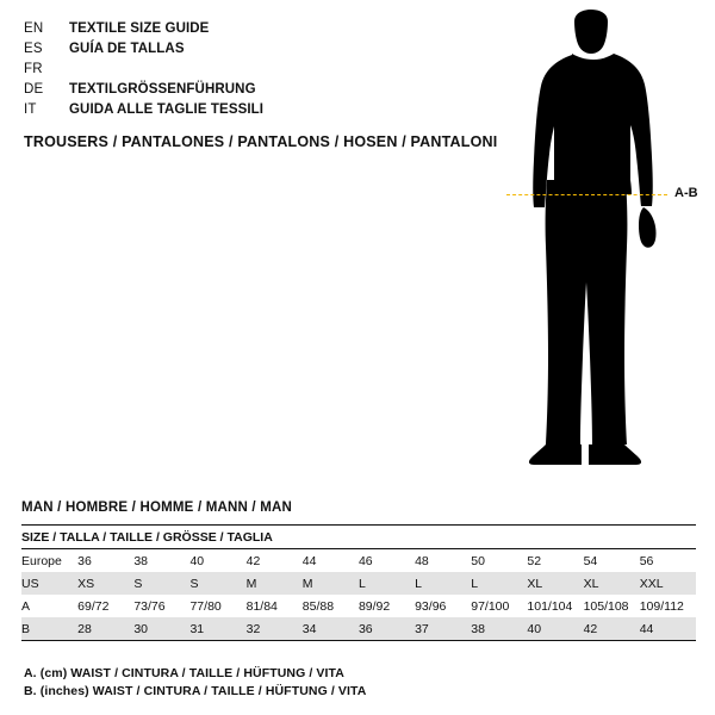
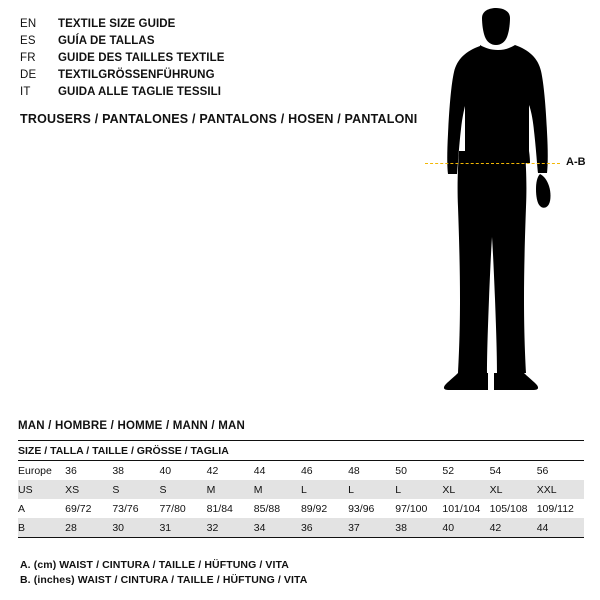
  EN
  TEXTILE SIZE GUIDE
  ES
  GUÍA DE TALLAS
  FR
+ GUIDE DES TAILLES TEXTILE
  DE
  TEXTILGRÖSSENFÜHRUNG
  IT
  GUIDA ALLE TAGLIE TESSILI
  TROUSERS / PANTALONES / PANTALONS / HOSEN / PANTALONI
  A-B
  MAN / HOMBRE / HOMME / MANN / MAN
  SIZE / TALLA / TAILLE / GRÖSSE / TAGLIA
  Europe	36	38	40	42	44	46	48	50	52	54	56
  US	XS	S	S	M	M	L	L	L	XL	XL	XXL
  A	69/72	73/76	77/80	81/84	85/88	89/92	93/96	97/100	101/104	105/108	109/112
  B	28	30	31	32	34	36	37	38	40	42	44
  A. (cm) WAIST / CINTURA / TAILLE / HÜFTUNG / VITA
  B. (inches) WAIST / CINTURA / TAILLE / HÜFTUNG / VITA
